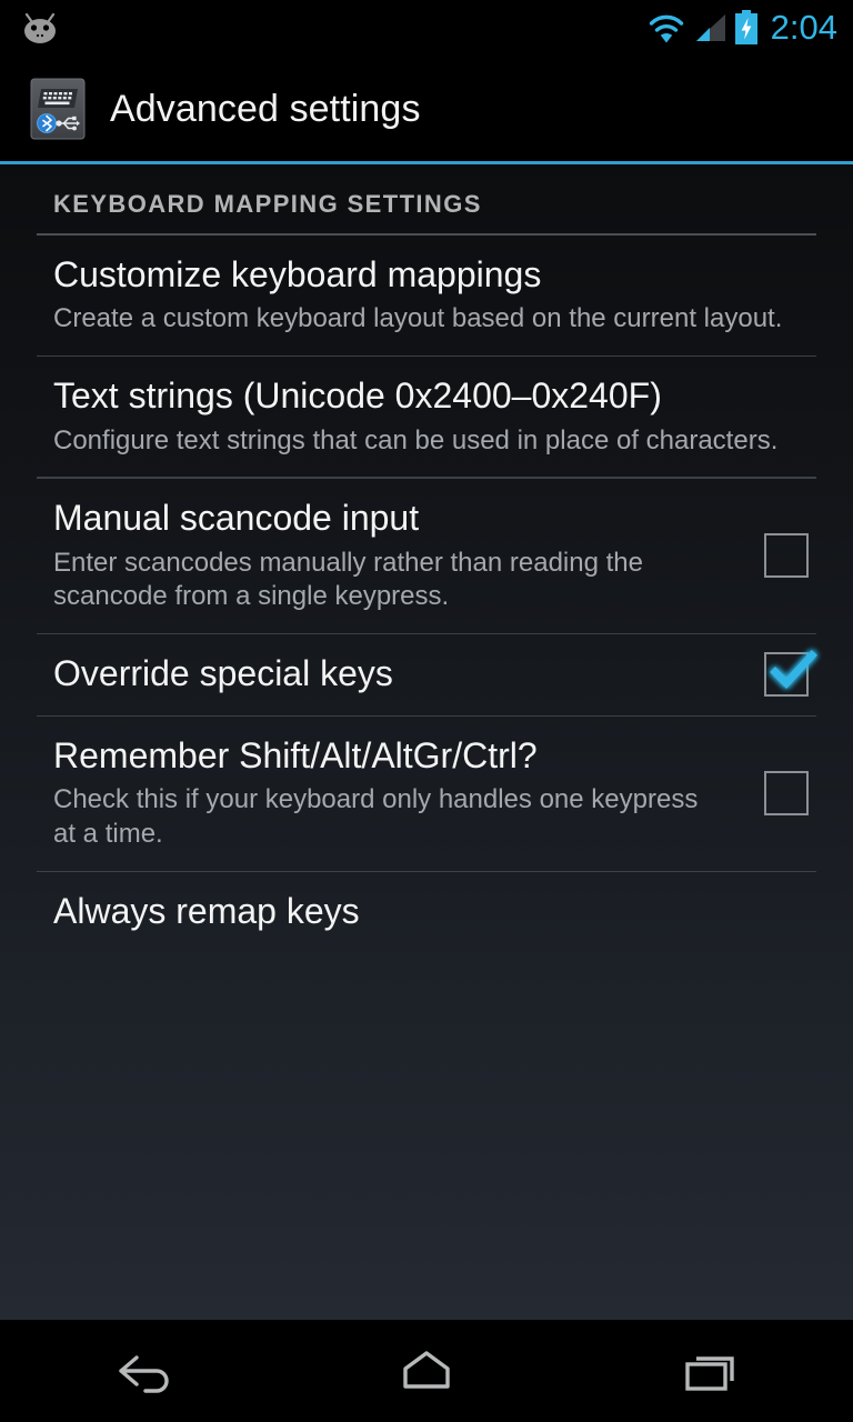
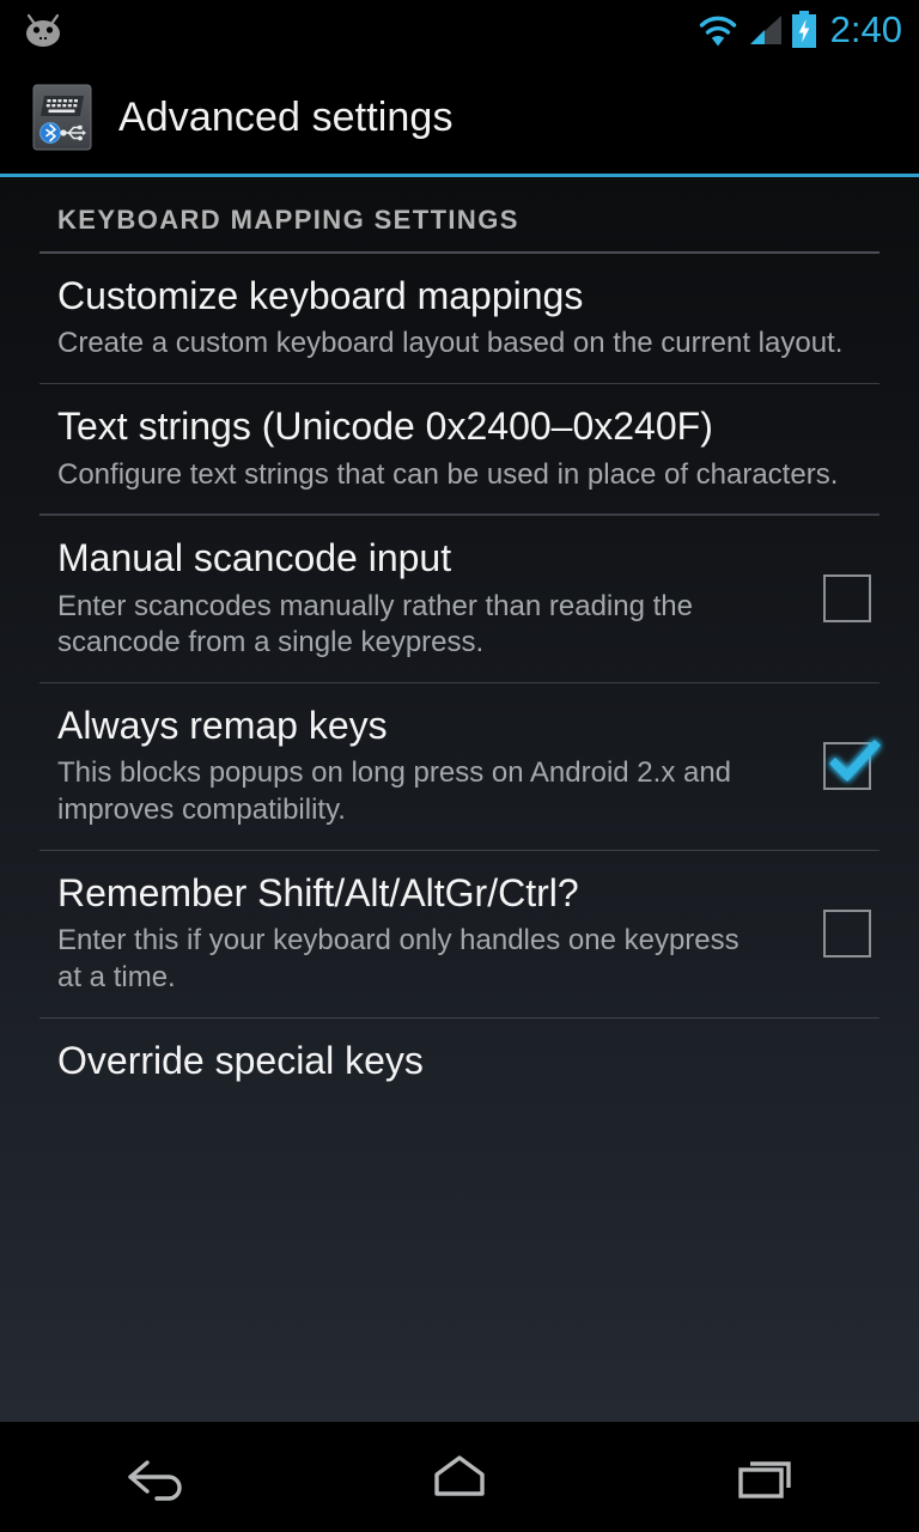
- 2:04
+ 2:40
  Advanced settings
  KEYBOARD MAPPING SETTINGS
  Customize keyboard mappings
  Create a custom keyboard layout based on the current layout.
  Text strings (Unicode 0x2400–0x240F)
  Configure text strings that can be used in place of characters.
  Manual scancode input
  Enter scancodes manually rather than reading the scancode from a single keypress.
- Override special keys
+ Always remap keys
+ This blocks popups on long press on Android 2.x and improves compatibility.
  Remember Shift/Alt/AltGr/Ctrl?
- Check this if your keyboard only handles one keypress at a time.
+ Enter this if your keyboard only handles one keypress at a time.
- Always remap keys
+ Override special keys
